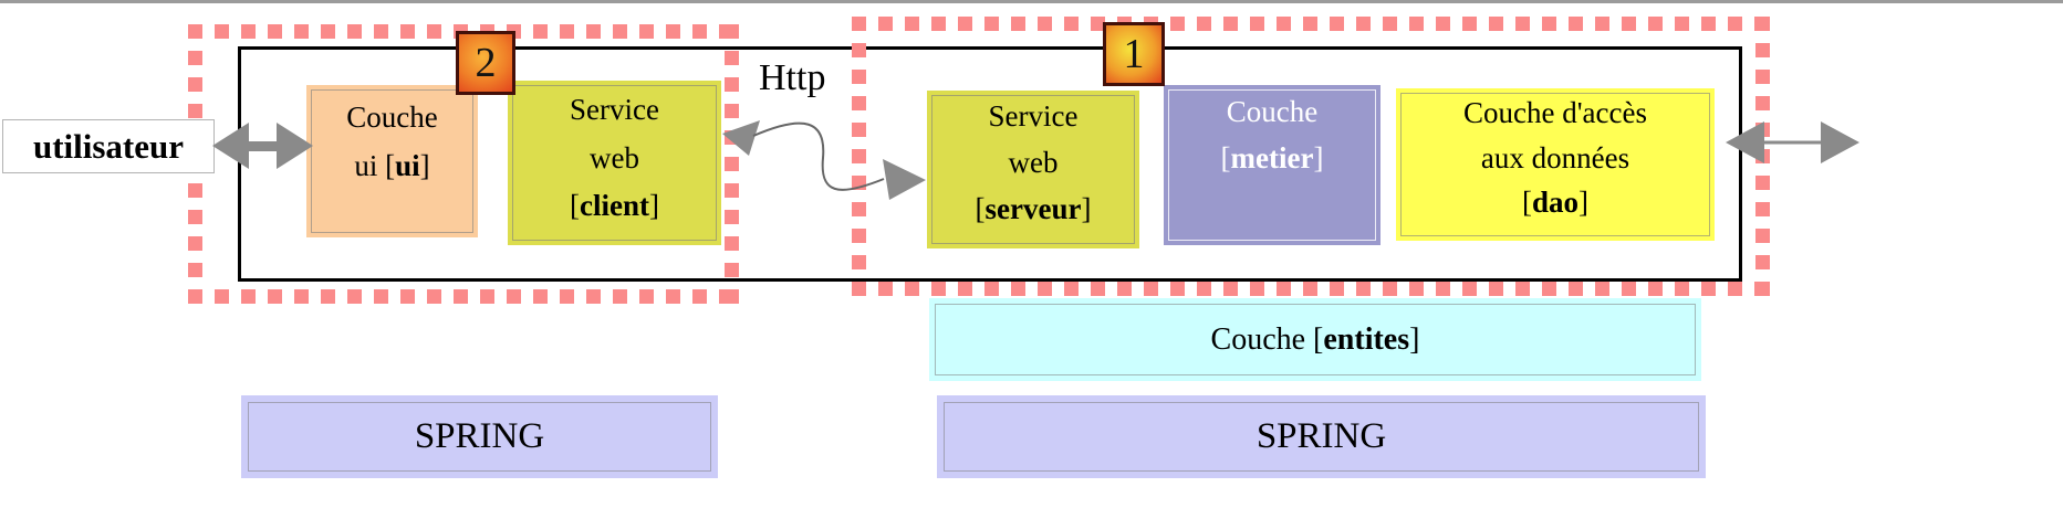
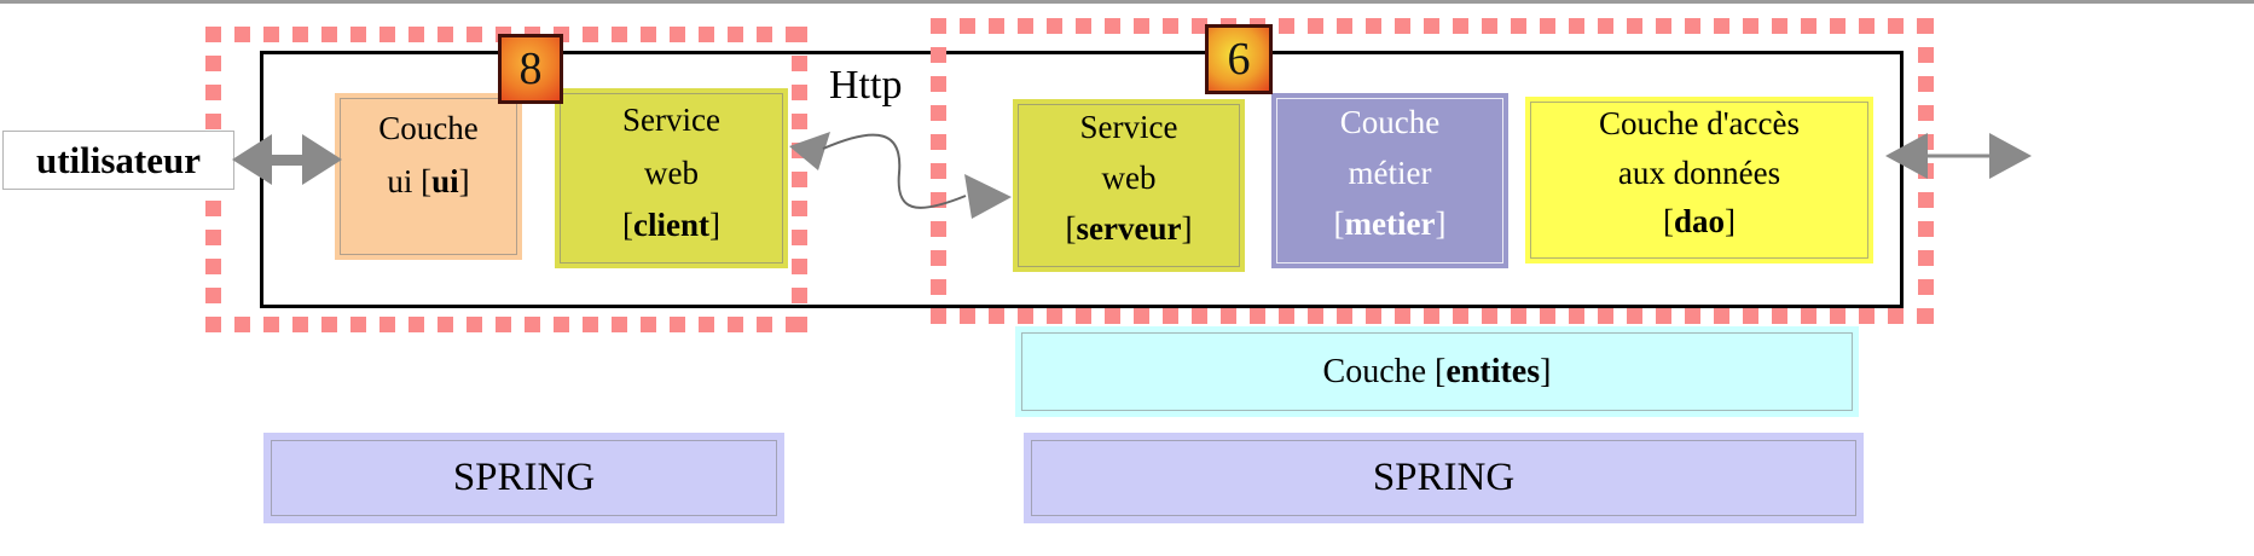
- 2
+ 8
- 1
+ 6
  utilisateur
  Couche
  ui [ui]
  Service
  web
  [client]
  Http
  Service
  web
  [serveur]
  Couche
+ métier
  [metier]
  Couche d'accès
  aux données
  [dao]
  Couche [entites]
  SPRING
  SPRING
